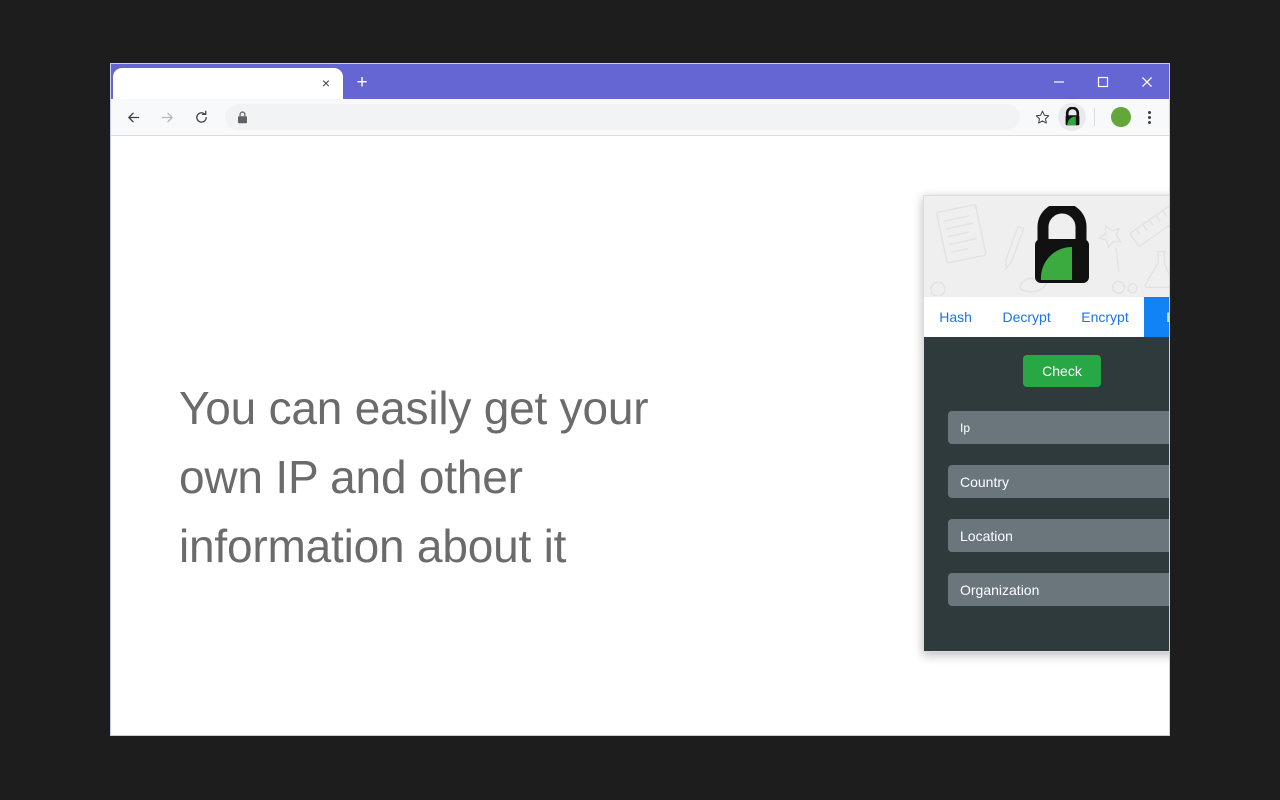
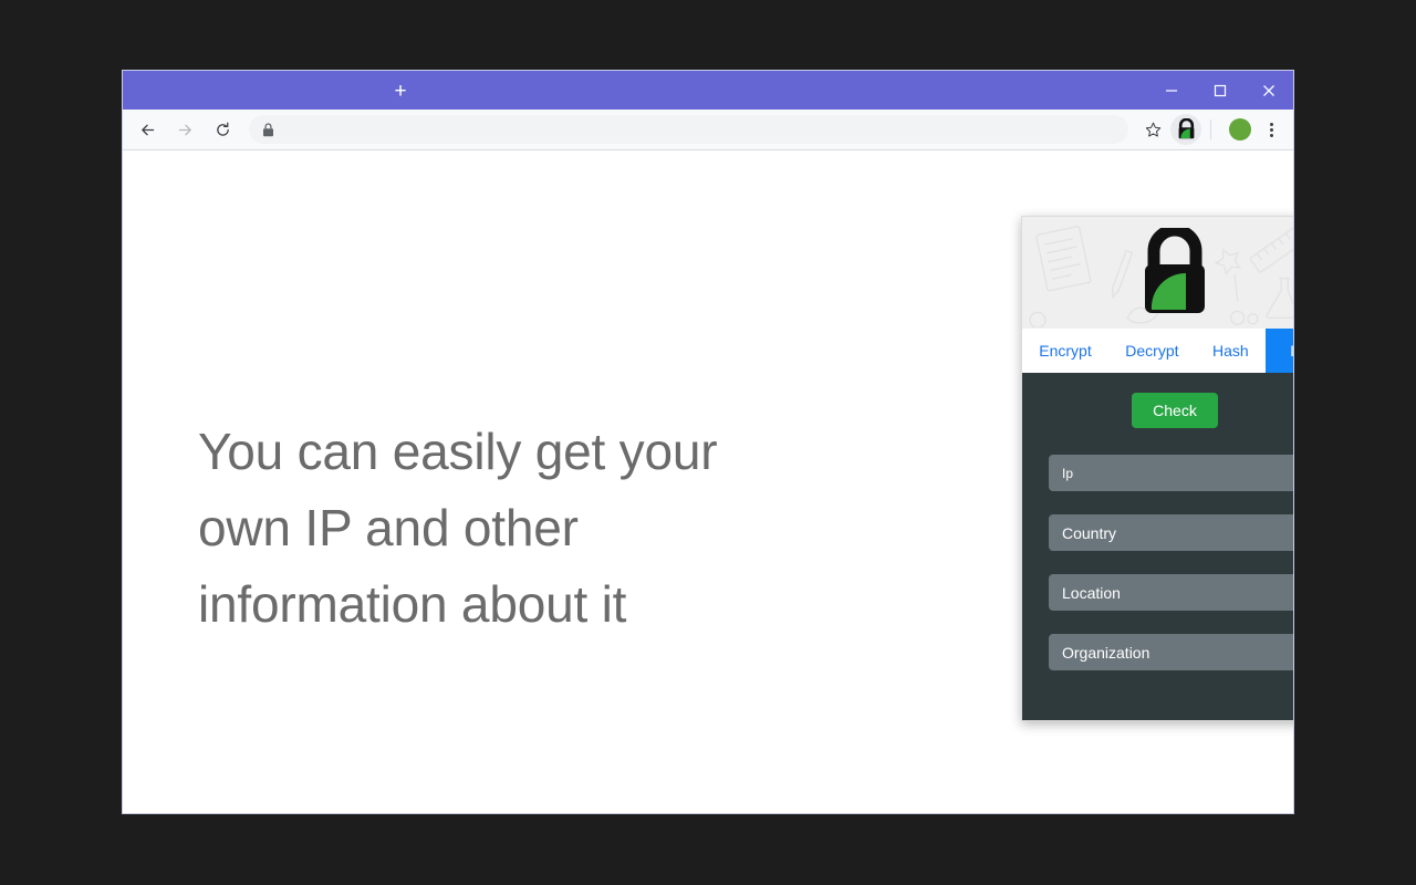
- ×
  +
  You can easily get your own IP and other information about it
- Hash
+ Encrypt
  Decrypt
- Encrypt
+ Hash
  Check
  Ip
  Country
  Location
  Organization
